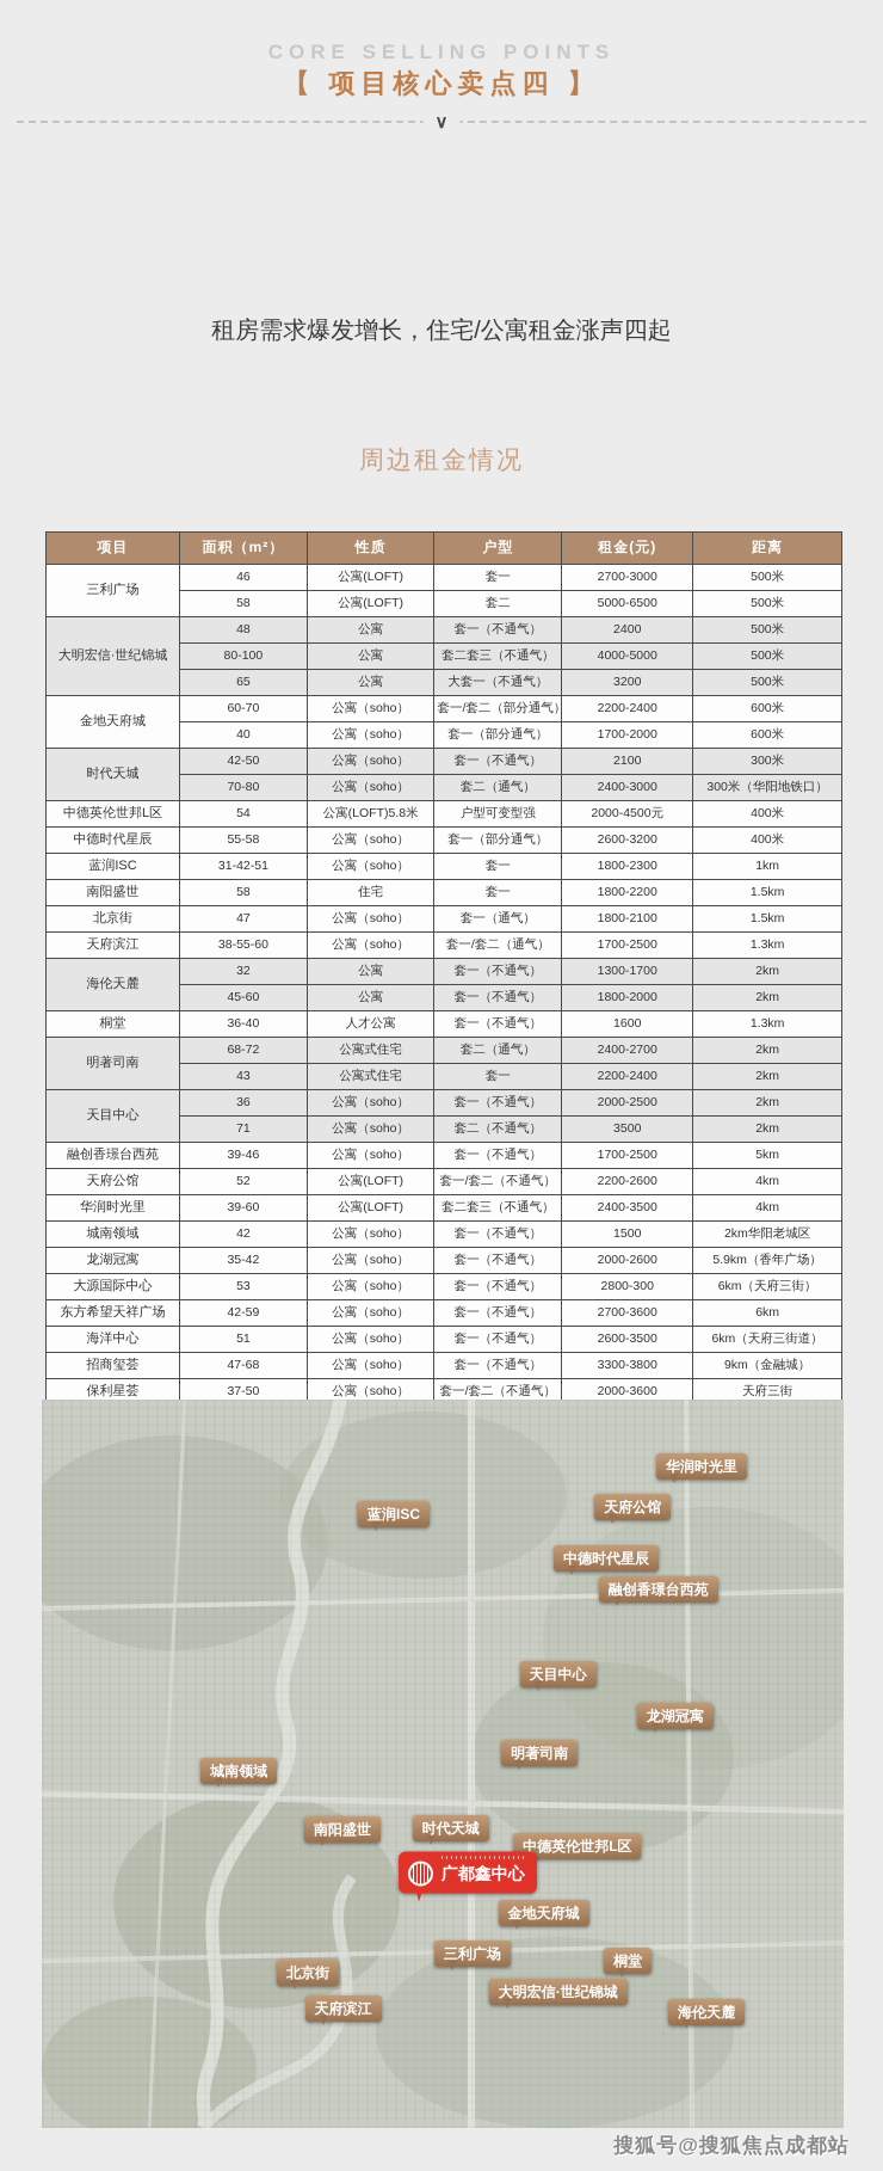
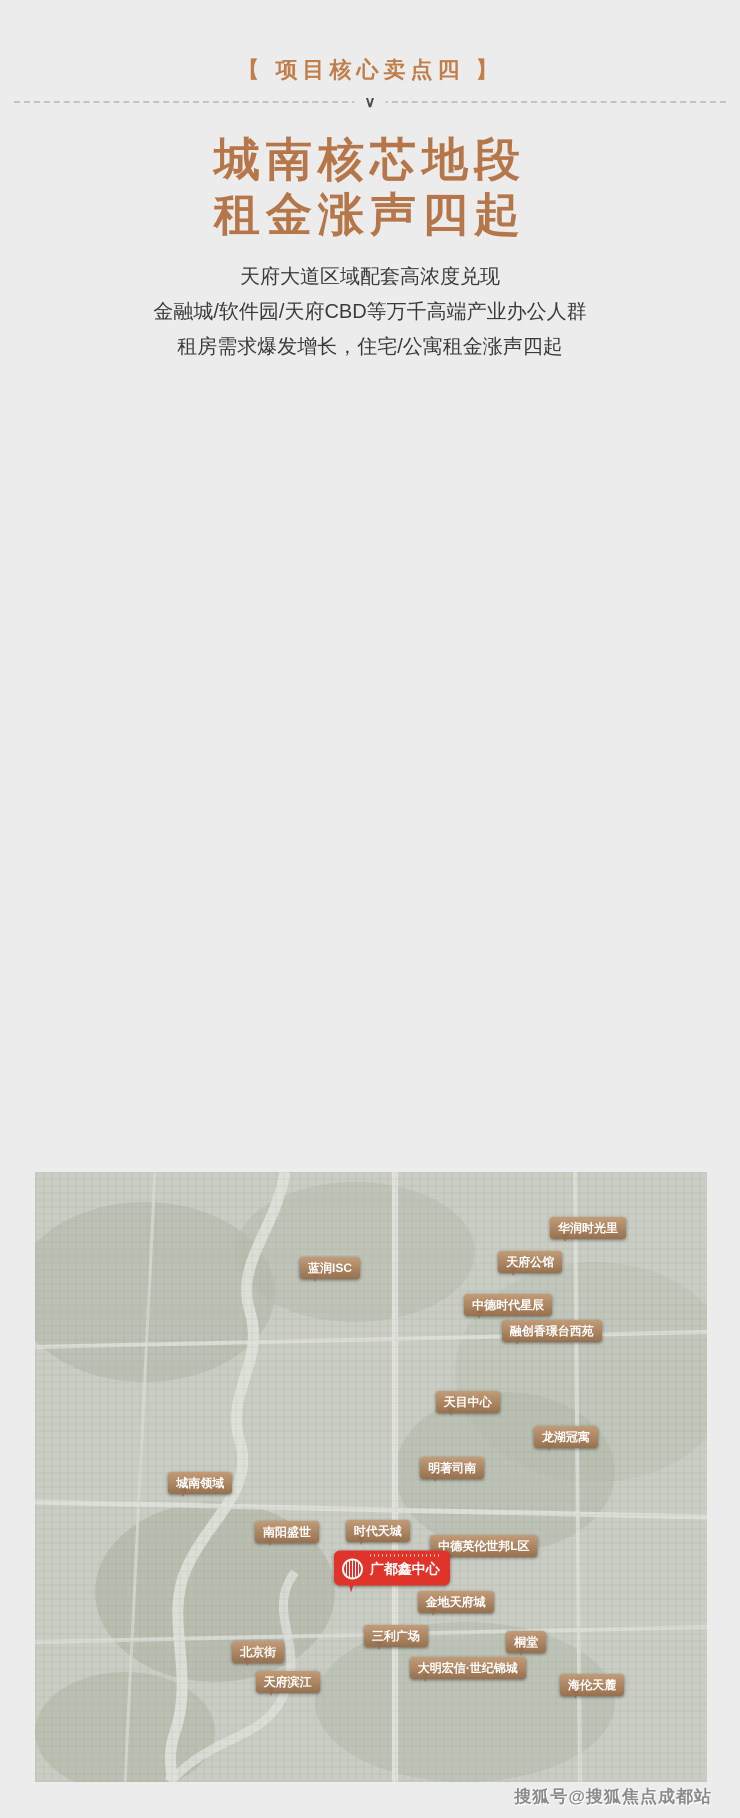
- CORE SELLING POINTS
  【 项目核心卖点四 】
  ∨
+ 城南核芯地段
+ 租金涨声四起
+ 天府大道区域配套高浓度兑现
+ 金融城/软件园/天府CBD等万千高端产业办公人群
  租房需求爆发增长，住宅/公寓租金涨声四起
- 周边租金情况
- 项目	面积（m²）	性质	户型	租金(元)	距离
- 三利广场	46	公寓(LOFT)	套一	2700-3000	500米
- 58	公寓(LOFT)	套二	5000-6500	500米
- 大明宏信·世纪锦城	48	公寓	套一（不通气）	2400	500米
- 80-100	公寓	套二套三（不通气）	4000-5000	500米
- 65	公寓	大套一（不通气）	3200	500米
- 金地天府城	60-70	公寓（soho）	套一/套二（部分通气）	2200-2400	600米
- 40	公寓（soho）	套一（部分通气）	1700-2000	600米
- 时代天城	42-50	公寓（soho）	套一（不通气）	2100	300米
- 70-80	公寓（soho）	套二（通气）	2400-3000	300米（华阳地铁口）
- 中德英伦世邦L区	54	公寓(LOFT)5.8米	户型可变型强	2000-4500元	400米
- 中德时代星辰	55-58	公寓（soho）	套一（部分通气）	2600-3200	400米
- 蓝润ISC	31-42-51	公寓（soho）	套一	1800-2300	1km
- 南阳盛世	58	住宅	套一	1800-2200	1.5km
- 北京街	47	公寓（soho）	套一（通气）	1800-2100	1.5km
- 天府滨江	38-55-60	公寓（soho）	套一/套二（通气）	1700-2500	1.3km
- 海伦天麓	32	公寓	套一（不通气）	1300-1700	2km
- 45-60	公寓	套一（不通气）	1800-2000	2km
- 桐堂	36-40	人才公寓	套一（不通气）	1600	1.3km
- 明著司南	68-72	公寓式住宅	套二（通气）	2400-2700	2km
- 43	公寓式住宅	套一	2200-2400	2km
- 天目中心	36	公寓（soho）	套一（不通气）	2000-2500	2km
- 71	公寓（soho）	套二（不通气）	3500	2km
- 融创香璟台西苑	39-46	公寓（soho）	套一（不通气）	1700-2500	5km
- 天府公馆	52	公寓(LOFT)	套一/套二（不通气）	2200-2600	4km
- 华润时光里	39-60	公寓(LOFT)	套二套三（不通气）	2400-3500	4km
- 城南领域	42	公寓（soho）	套一（不通气）	1500	2km华阳老城区
- 龙湖冠寓	35-42	公寓（soho）	套一（不通气）	2000-2600	5.9km（香年广场）
- 大源国际中心	53	公寓（soho）	套一（不通气）	2800-300	6km（天府三街）
- 东方希望天祥广场	42-59	公寓（soho）	套一（不通气）	2700-3600	6km
- 海洋中心	51	公寓（soho）	套一（不通气）	2600-3500	6km（天府三街道）
- 招商玺荟	47-68	公寓（soho）	套一（不通气）	3300-3800	9km（金融城）
- 保利星荟	37-50	公寓（soho）	套一/套二（不通气）	2000-3600	天府三街
  华润时光里
  蓝润ISC
  天府公馆
  中德时代星辰
  融创香璟台西苑
  天目中心
  龙湖冠寓
  明著司南
  城南领域
  南阳盛世
  时代天城
  中德英伦世邦L区
  广都鑫中心
  金地天府城
  北京街
  三利广场
  桐堂
  大明宏信·世纪锦城
  天府滨江
  海伦天麓
  搜狐号@搜狐焦点成都站
